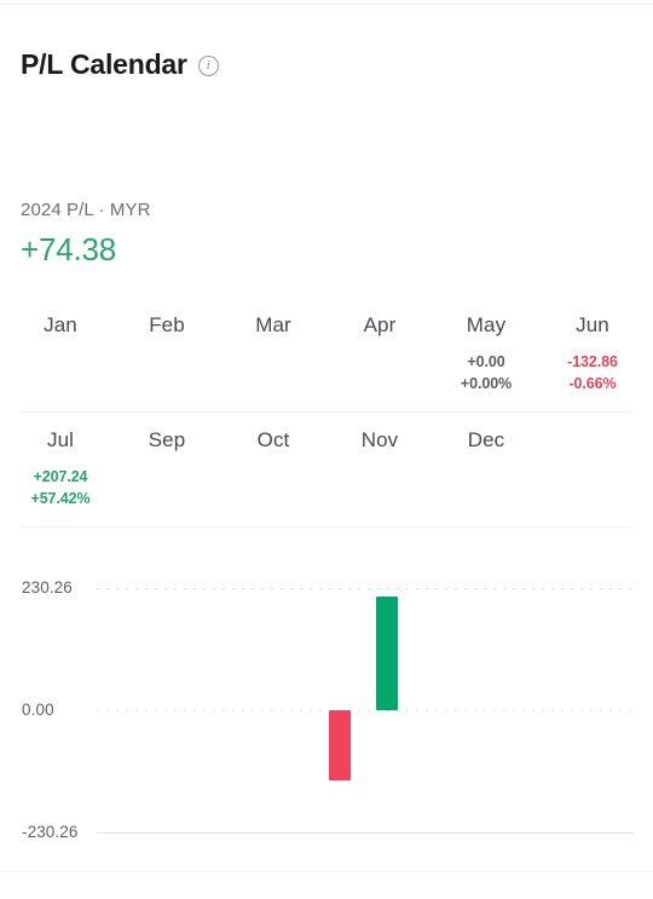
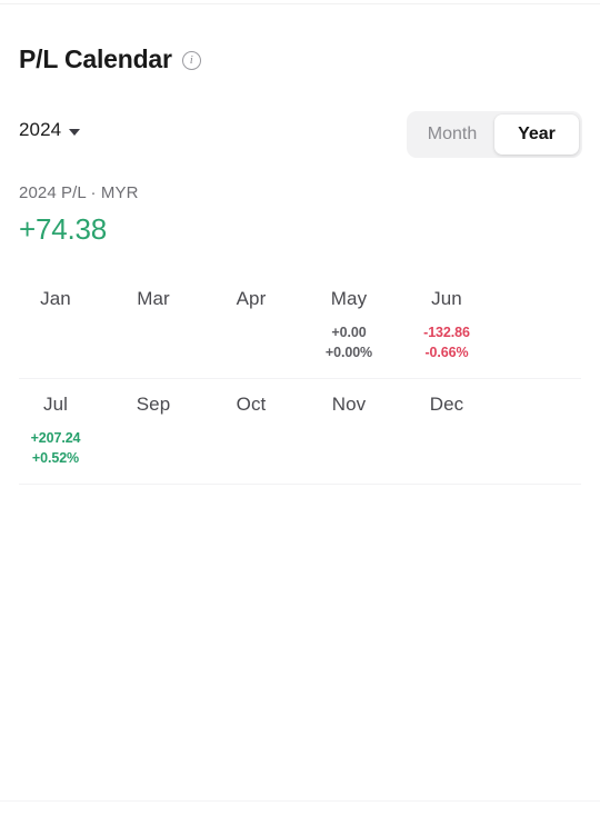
  P/L Calendar
  i
+ 2024
+ Month
+ Year
  2024 P/L · MYR
  +74.38
  Jan
- Feb
  Mar
  Apr
  May
  +0.00
  +0.00%
  Jun
  -132.86
  -0.66%
  Jul
  +207.24
- +57.42%
+ +0.52%
  Sep
  Oct
  Nov
  Dec
- 230.26
- 0.00
- -230.26
